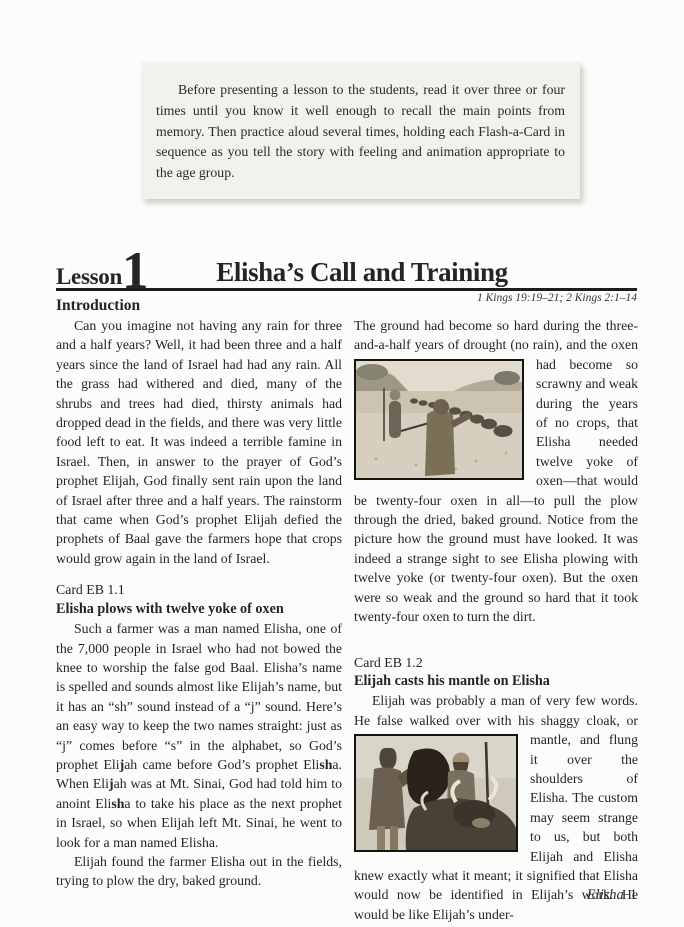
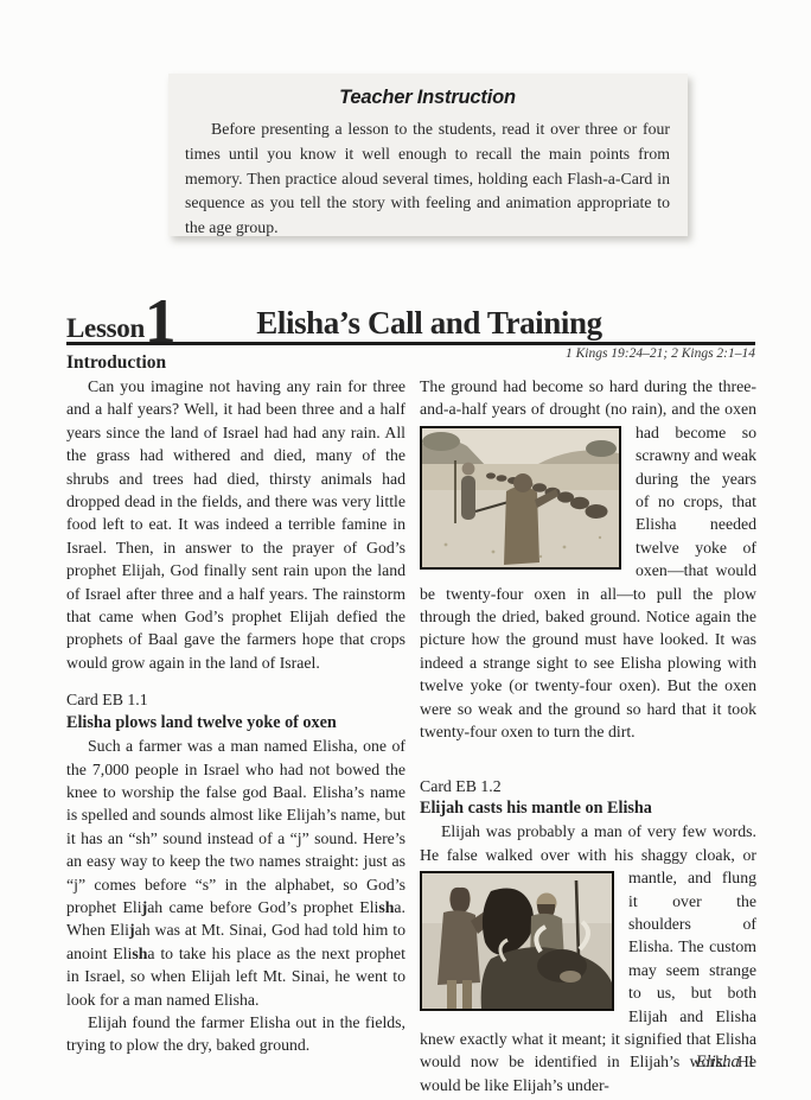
+ Teacher Instruction
  Before presenting a lesson to the students, read it over three or four times until you know it well enough to recall the main points from memory. Then practice aloud several times, holding each Flash-a-Card in sequence as you tell the story with feeling and animation appropriate to the age group.
  Lesson
  1
  Elisha’s Call and Training
- 1 Kings 19:19–21; 2 Kings 2:1–14
+ 1 Kings 19:24–21; 2 Kings 2:1–14
  Introduction
  Can you imagine not having any rain for three and a half years? Well, it had been three and a half years since the land of Israel had had any rain. All the grass had withered and died, many of the shrubs and trees had died, thirsty animals had dropped dead in the fields, and there was very little food left to eat. It was indeed a terrible famine in Israel. Then, in answer to the prayer of God’s prophet Elijah, God finally sent rain upon the land of Israel after three and a half years. The rainstorm that came when God’s prophet Elijah defied the prophets of Baal gave the farmers hope that crops would grow again in the land of Israel.
  Card EB 1.1
- Elisha plows with twelve yoke of oxen
+ Elisha plows land twelve yoke of oxen
  Such a farmer was a man named Elisha, one of the 7,000 people in Israel who had not bowed the knee to worship the false god Baal. Elisha’s name is spelled and sounds almost like Elijah’s name, but it has an “sh” sound instead of a “j” sound. Here’s an easy way to keep the two names straight: just as “j” comes before “s” in the alphabet, so God’s prophet Elijah came before God’s prophet Elisha. When Elijah was at Mt. Sinai, God had told him to anoint Elisha to take his place as the next prophet in Israel, so when Elijah left Mt. Sinai, he went to look for a man named Elisha.
  Elijah found the farmer Elisha out in the fields, trying to plow the dry, baked ground.
- The ground had become so hard during the three-and-a-half years of drought (no rain), and the oxen had become so scrawny and weak during the years of no crops, that Elisha needed twelve yoke of oxen—that would be twenty-four oxen in all—to pull the plow through the dried, baked ground. Notice from the picture how the ground must have looked. It was indeed a strange sight to see Elisha plowing with twelve yoke (or twenty-four oxen). But the oxen were so weak and the ground so hard that it took twenty-four oxen to turn the dirt.
+ The ground had become so hard during the three-and-a-half years of drought (no rain), and the oxen had become so scrawny and weak during the years of no crops, that Elisha needed twelve yoke of oxen—that would be twenty-four oxen in all—to pull the plow through the dried, baked ground. Notice again the picture how the ground must have looked. It was indeed a strange sight to see Elisha plowing with twelve yoke (or twenty-four oxen). But the oxen were so weak and the ground so hard that it took twenty-four oxen to turn the dirt.
  Card EB 1.2
  Elijah casts his mantle on Elisha
  Elijah was probably a man of very few words. He false walked over with his shaggy cloak, or mantle, and flung it over the shoulders of Elisha. The custom may seem strange to us, but both Elijah and Elisha knew exactly what it meant; it signified that Elisha would now be identified in Elijah’s work. He would be like Elijah’s under-
  Elisha 1
